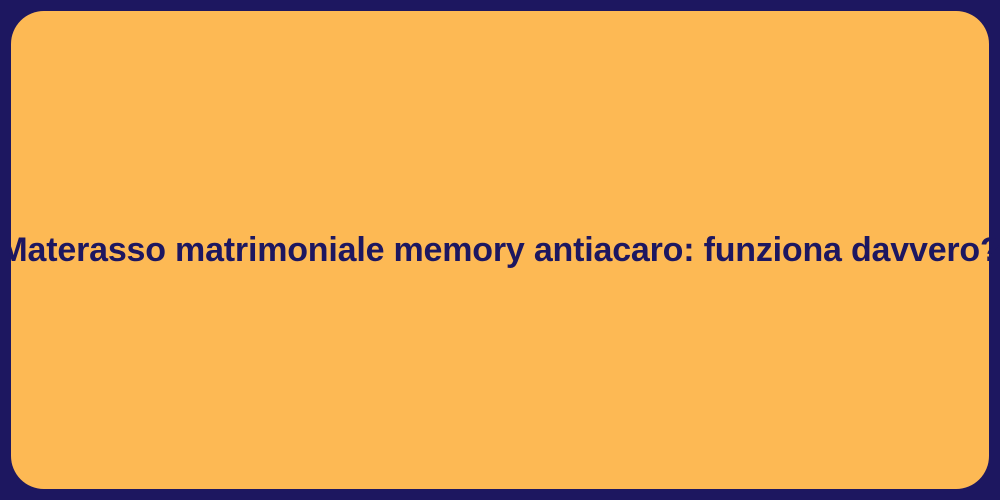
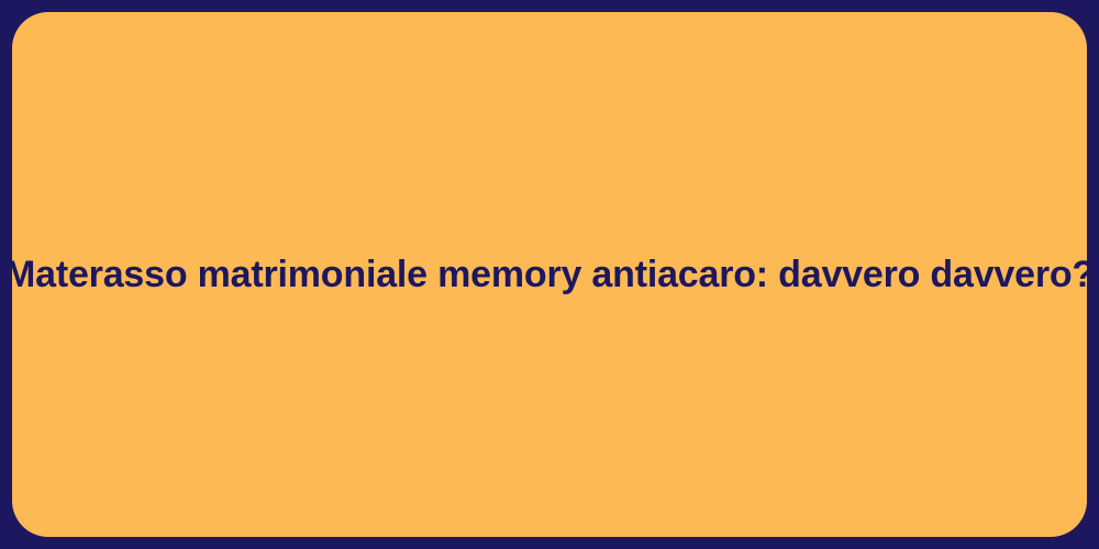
- Materasso matrimoniale memory antiacaro: funziona davvero?
+ Materasso matrimoniale memory antiacaro: davvero davvero?
